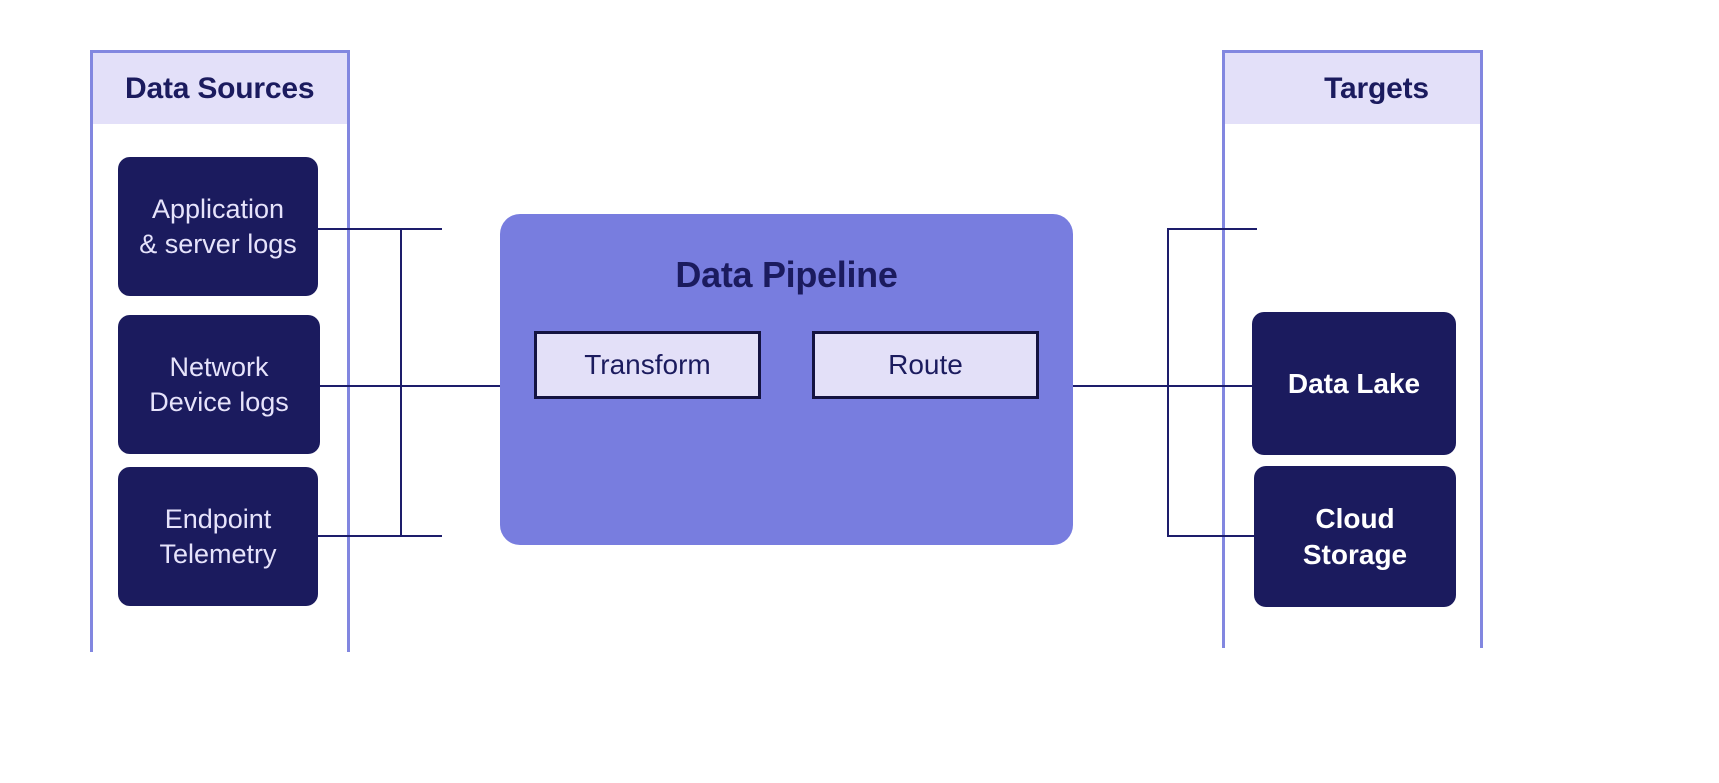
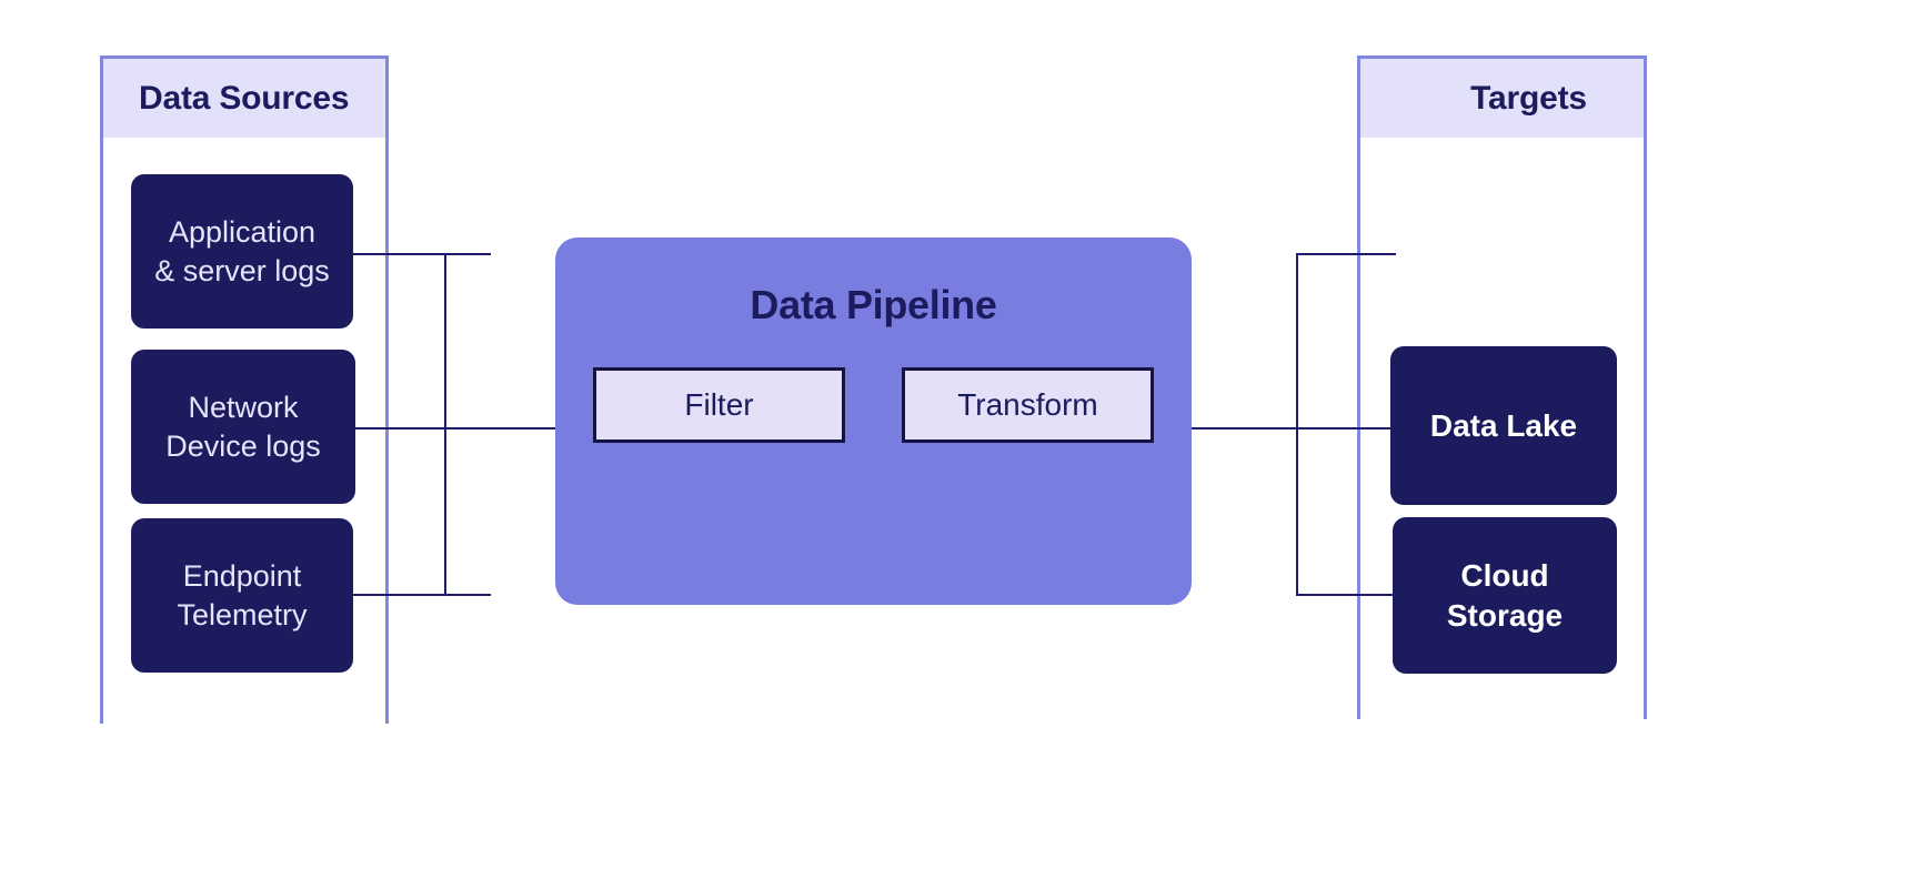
  Data Sources
  Application
  & server logs
  Network
  Device logs
  Endpoint
  Telemetry
  Data Pipeline
+ Filter
  Transform
- Route
  Targets
  Data Lake
  Cloud
  Storage
